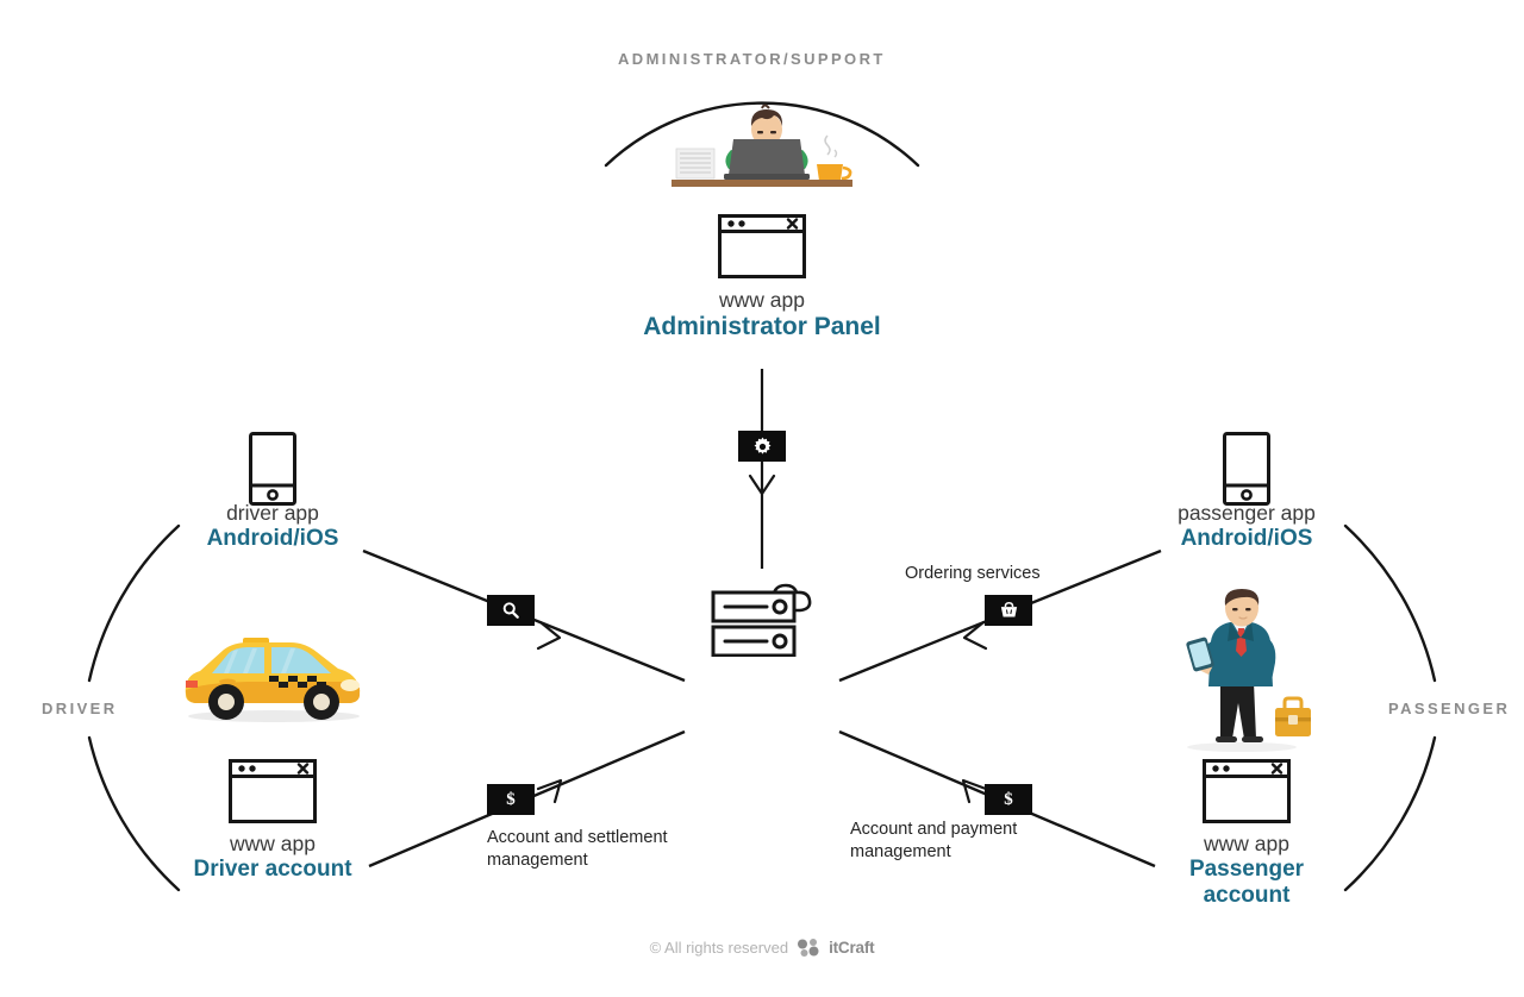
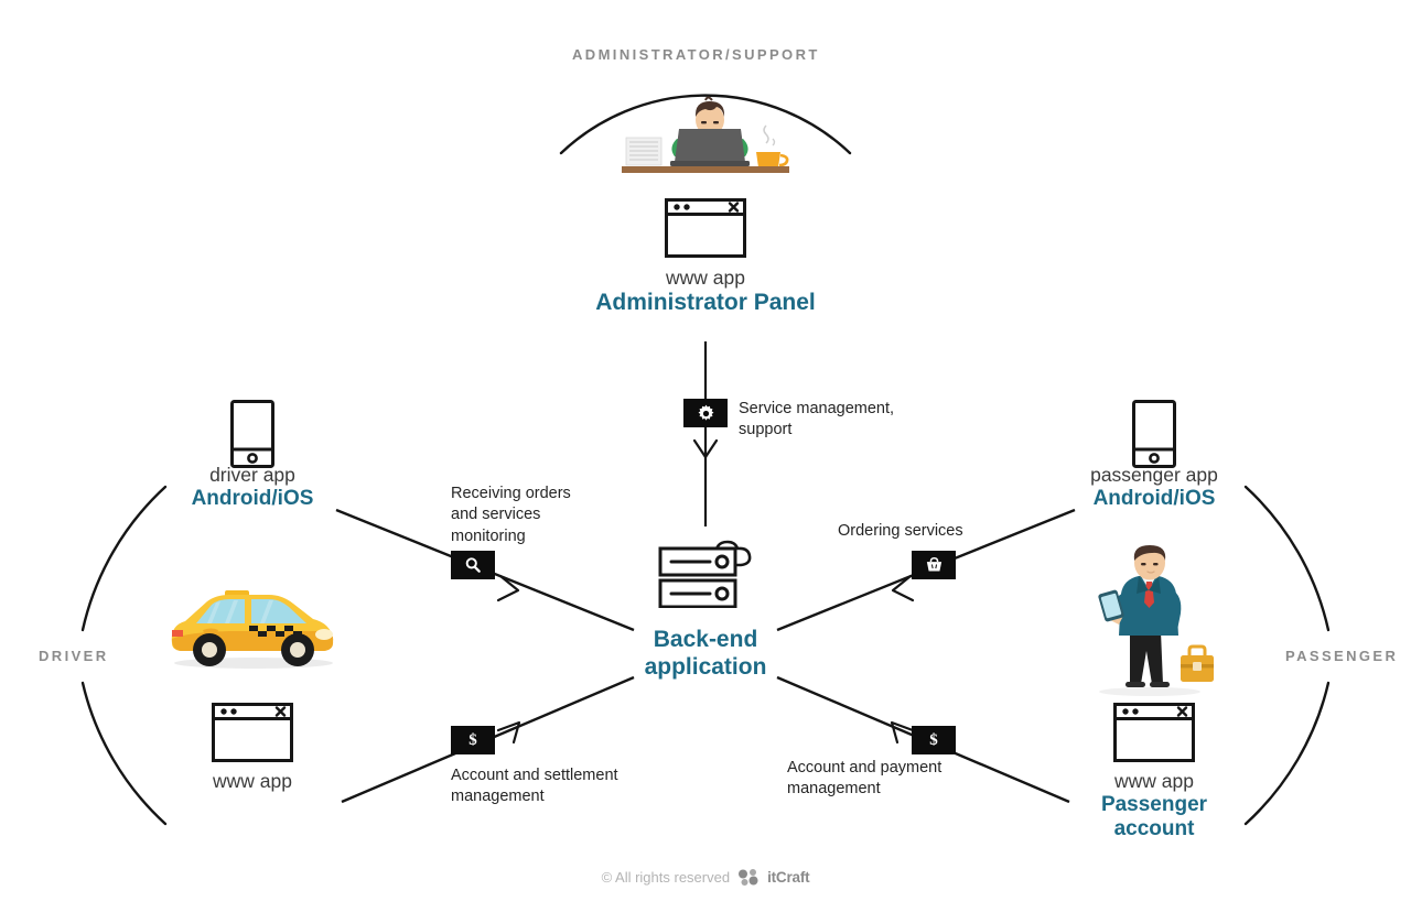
  ADMINISTRATOR/SUPPORT
  DRIVER
  PASSENGER
  www app
  Administrator Panel
+ Service management,
+ support
+ Back-end
+ application
  driver app
  Android/iOS
+ Receiving orders
+ and services
+ monitoring
  www app
- Driver account
  $
  Account and settlement
  management
  passenger app
  Android/iOS
  Ordering services
  www app
  Passenger
  account
  $
  Account and payment
  management
  © All rights reserved
  itCraft
